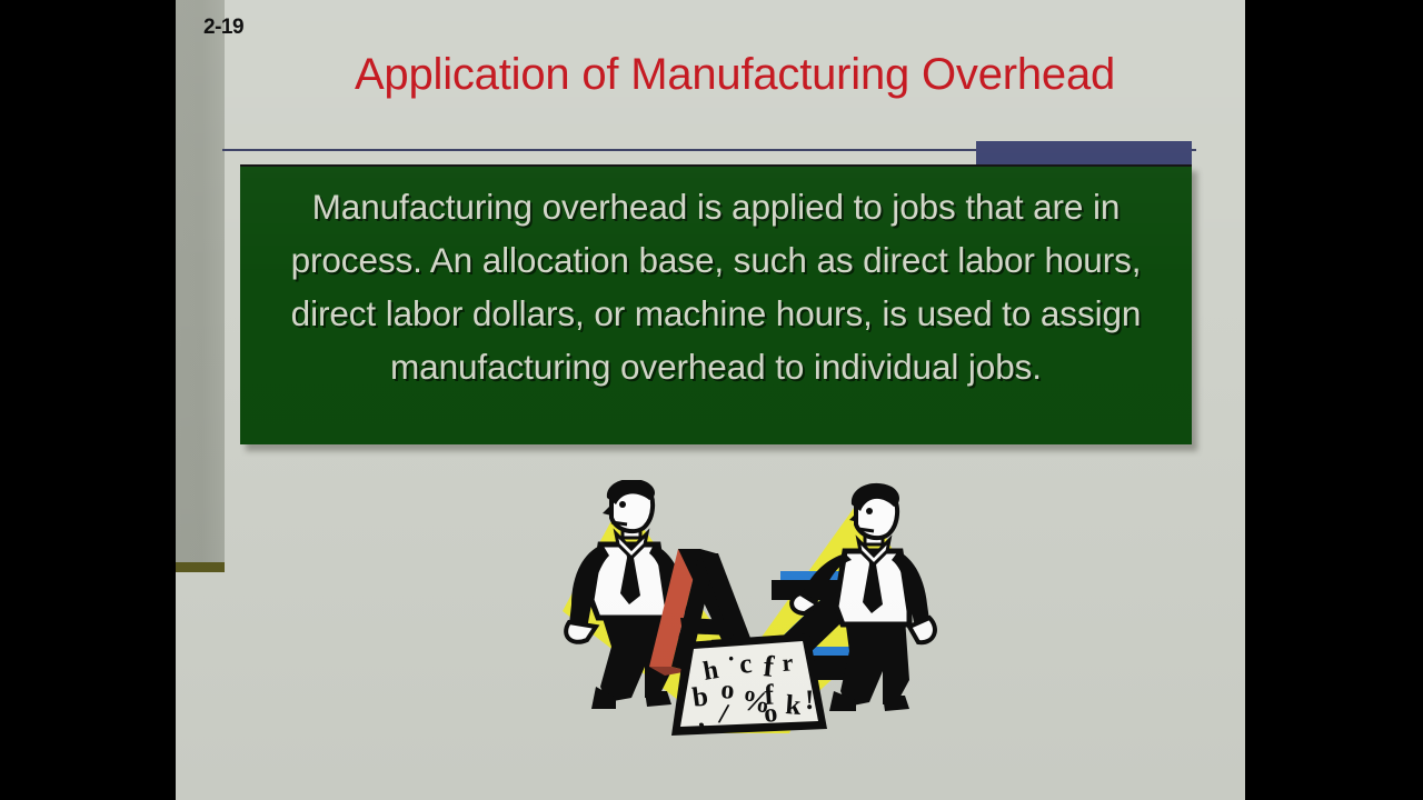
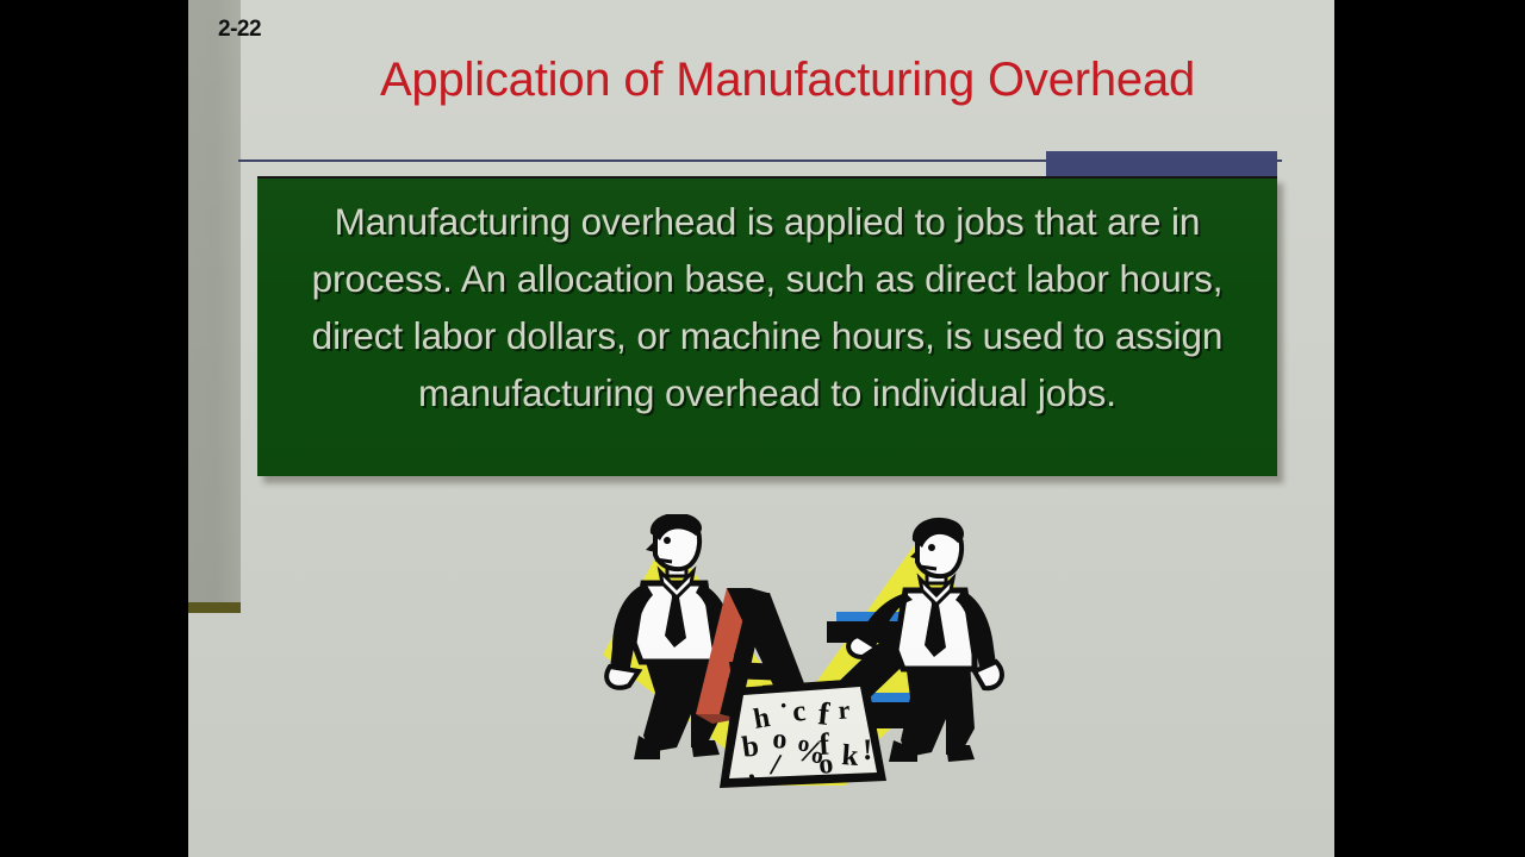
- 2-19
+ 2-22
